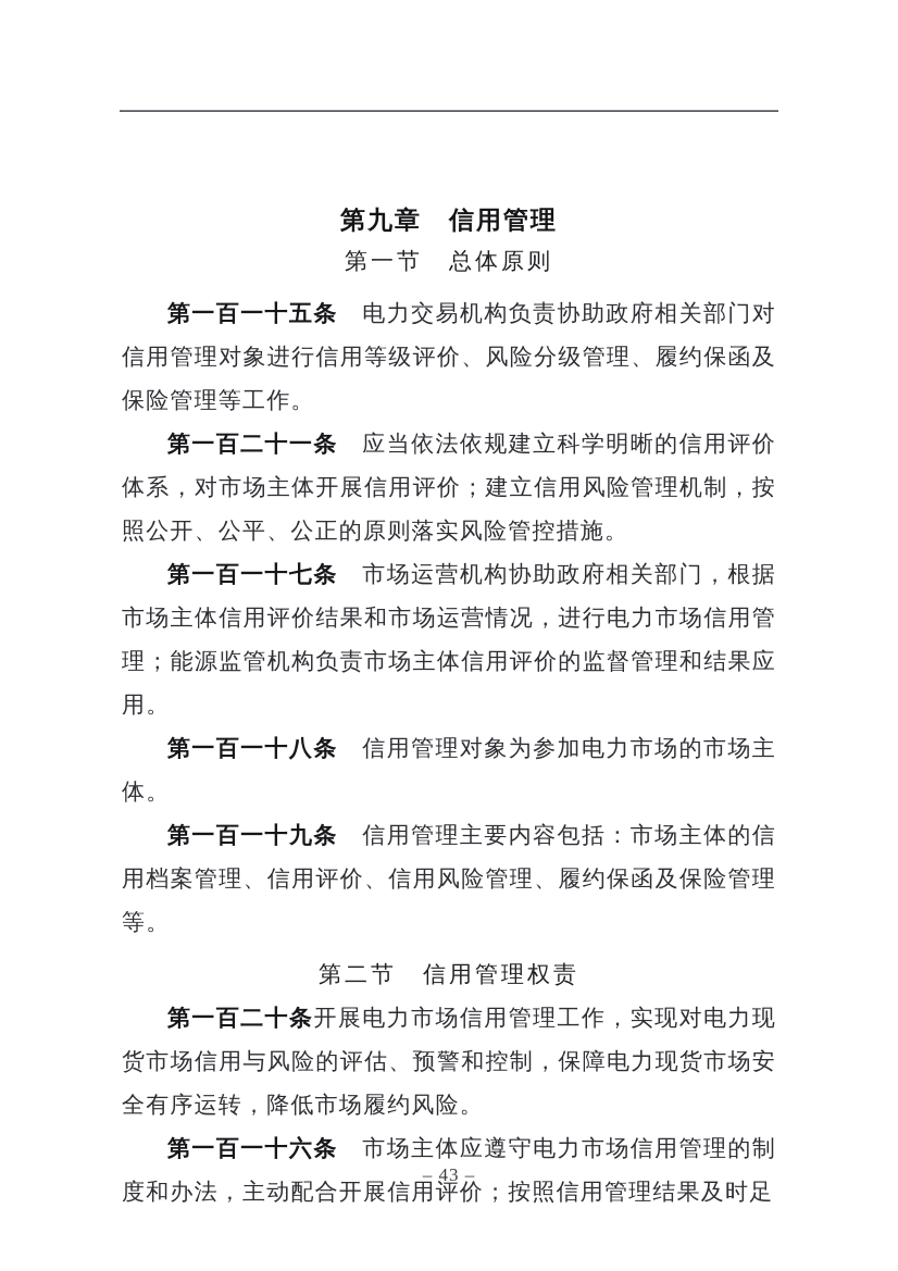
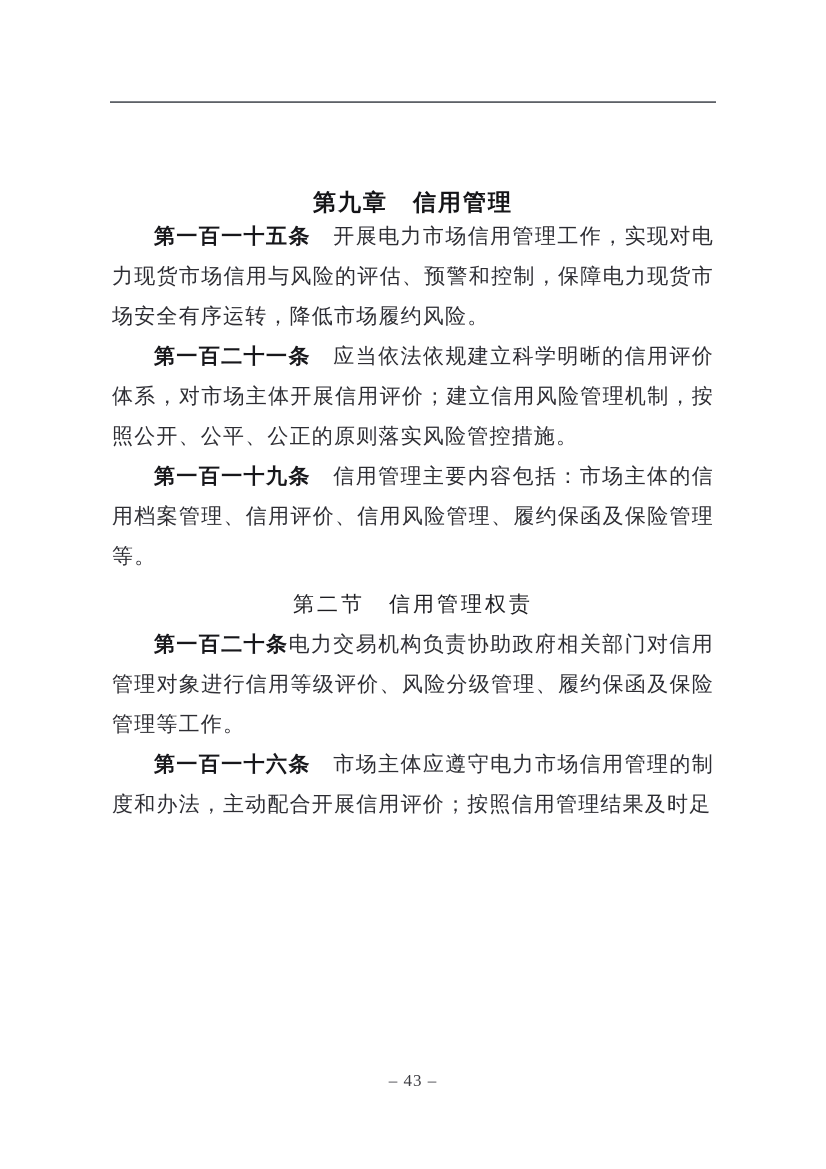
  第九章 信用管理
- 第一节 总体原则
- 第一百一十五条 电力交易机构负责协助政府相关部门对信用管理对象进行信用等级评价、风险分级管理、履约保函及保险管理等工作。
+ 第一百一十五条 开展电力市场信用管理工作，实现对电力现货市场信用与风险的评估、预警和控制，保障电力现货市场安全有序运转，降低市场履约风险。
  第一百二十一条 应当依法依规建立科学明晰的信用评价体系，对市场主体开展信用评价；建立信用风险管理机制，按照公开、公平、公正的原则落实风险管控措施。
- 第一百一十七条 市场运营机构协助政府相关部门，根据市场主体信用评价结果和市场运营情况，进行电力市场信用管理；能源监管机构负责市场主体信用评价的监督管理和结果应用。
- 第一百一十八条 信用管理对象为参加电力市场的市场主体。
  第一百一十九条 信用管理主要内容包括：市场主体的信用档案管理、信用评价、信用风险管理、履约保函及保险管理等。
  第二节 信用管理权责
- 第一百二十条开展电力市场信用管理工作，实现对电力现货市场信用与风险的评估、预警和控制，保障电力现货市场安全有序运转，降低市场履约风险。
+ 第一百二十条电力交易机构负责协助政府相关部门对信用管理对象进行信用等级评价、风险分级管理、履约保函及保险管理等工作。
  第一百一十六条 市场主体应遵守电力市场信用管理的制度和办法，主动配合开展信用评价；按照信用管理结果及时足
  – 43 –
